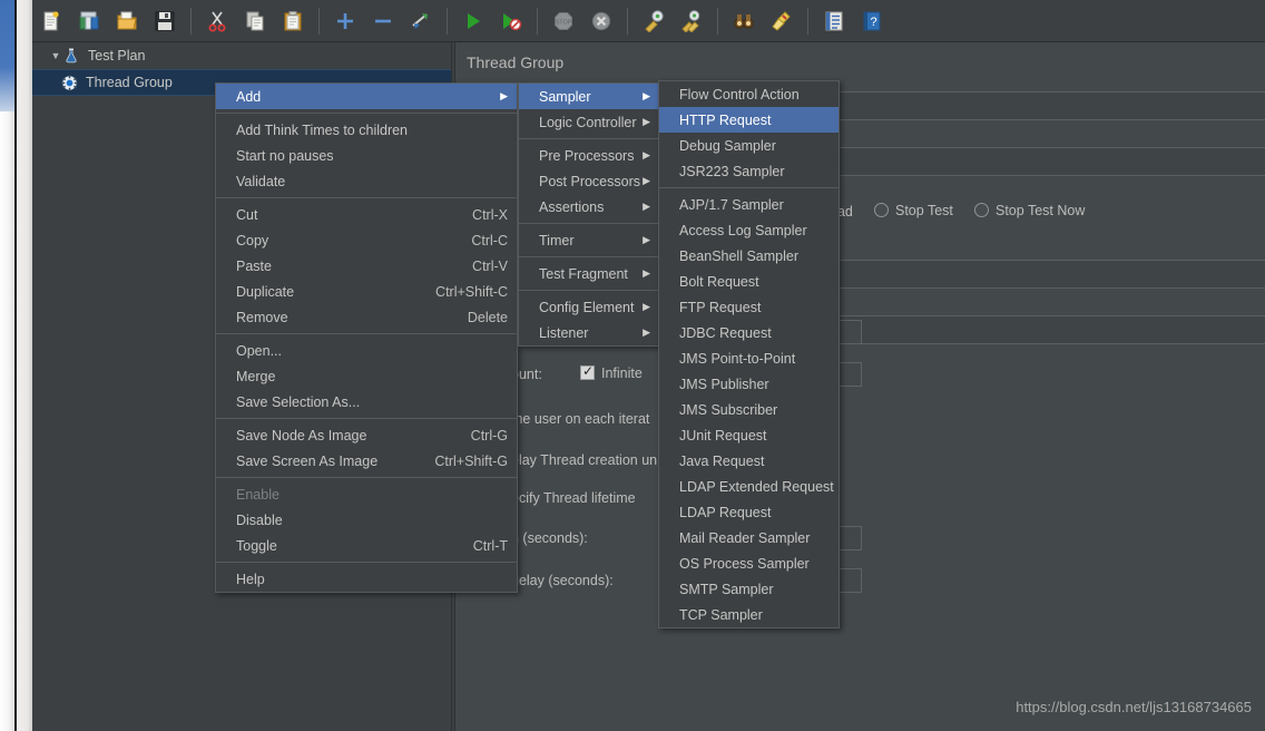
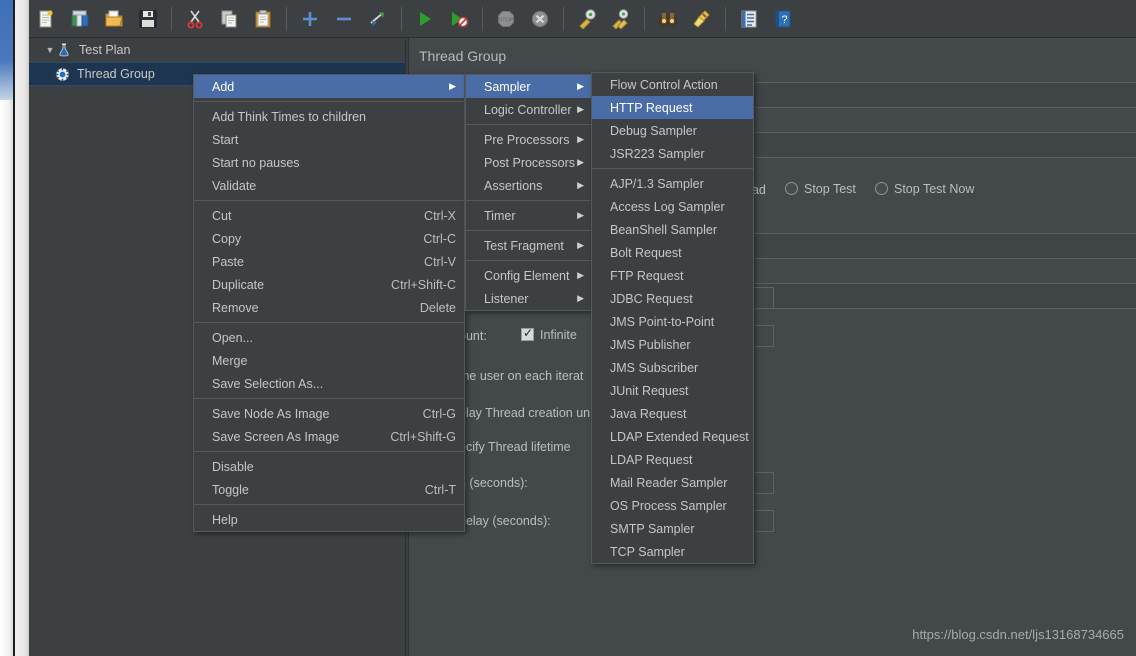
  ?
  ▼
  Test Plan
  Thread Group
  Thread Group
  Stop Test
  Stop Test Now
  unt:
  Infinite
  e user on each iterat
  lay Thread creation un
  cify Thread lifetime
  (seconds):
  elay (seconds):
  https://blog.csdn.net/ljs13168734665
  Add
  ▶
  Add Think Times to children
+ Start
  Start no pauses
  Validate
  Cut
  Ctrl-X
  Copy
  Ctrl-C
  Paste
  Ctrl-V
  Duplicate
  Ctrl+Shift-C
  Remove
  Delete
  Open...
  Merge
  Save Selection As...
  Save Node As Image
  Ctrl-G
  Save Screen As Image
  Ctrl+Shift-G
- Enable
  Disable
  Toggle
  Ctrl-T
  Help
  Sampler
  ▶
  Logic Controller
  ▶
  Pre Processors
  ▶
  Post Processors
  ▶
  Assertions
  ▶
  Timer
  ▶
  Test Fragment
  ▶
  Config Element
  ▶
  Listener
  ▶
  Flow Control Action
  HTTP Request
  Debug Sampler
  JSR223 Sampler
- AJP/1.7 Sampler
+ AJP/1.3 Sampler
  Access Log Sampler
  BeanShell Sampler
  Bolt Request
  FTP Request
  JDBC Request
  JMS Point-to-Point
  JMS Publisher
  JMS Subscriber
  JUnit Request
  Java Request
  LDAP Extended Request
  LDAP Request
  Mail Reader Sampler
  OS Process Sampler
  SMTP Sampler
  TCP Sampler
